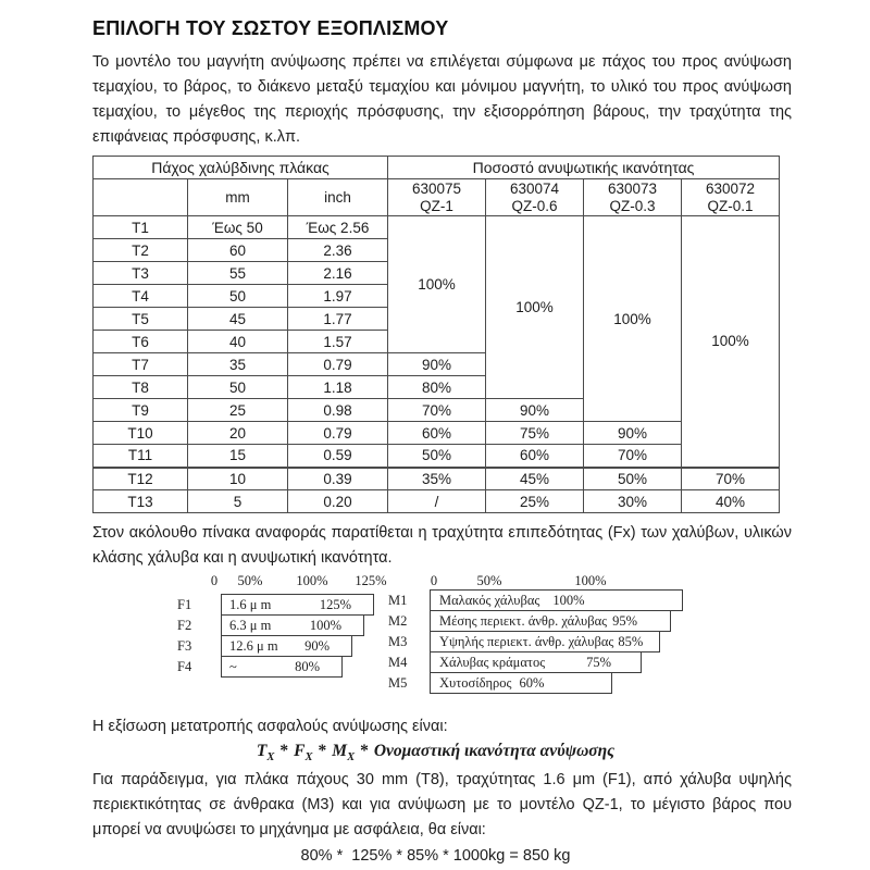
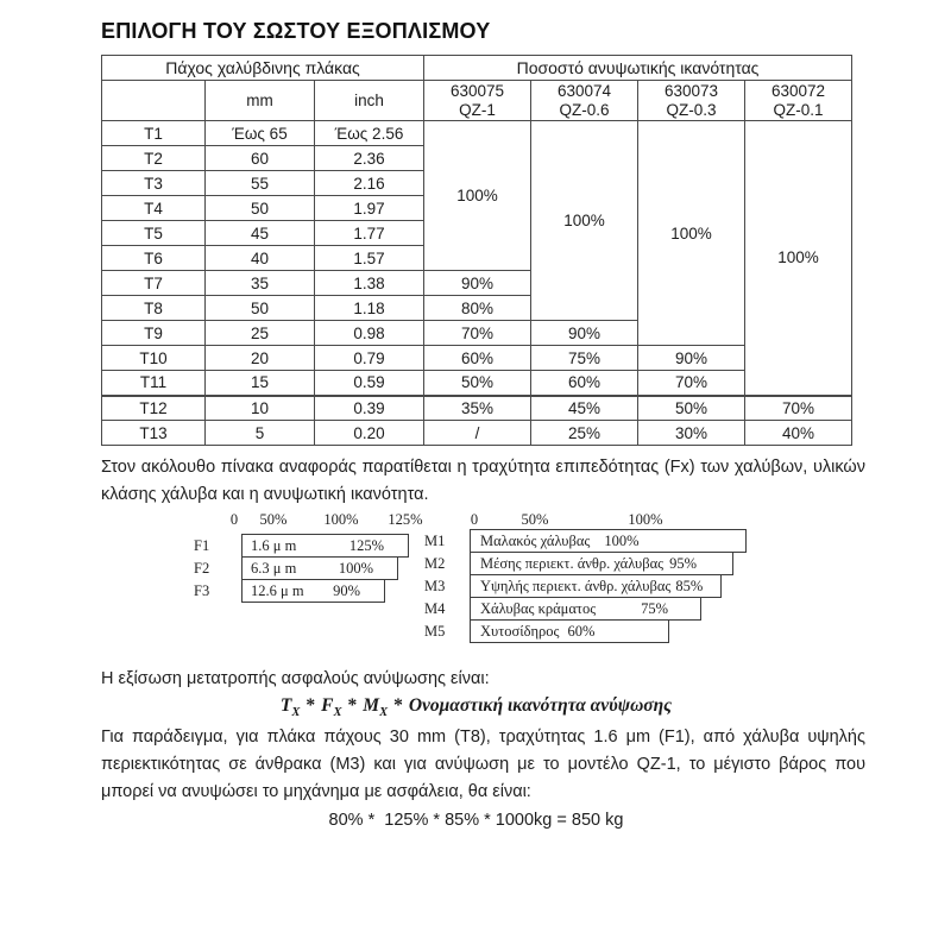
  ΕΠΙΛΟΓΗ ΤΟΥ ΣΩΣΤΟΥ ΕΞΟΠΛΙΣΜΟΥ
- Το μοντέλο του μαγνήτη ανύψωσης πρέπει να επιλέγεται σύμφωνα με πάχος του προς ανύψωση τεμαχίου, το βάρος, το διάκενο μεταξύ τεμαχίου και μόνιμου μαγνήτη, το υλικό του προς ανύψωση τεμαχίου, το μέγεθος της περιοχής πρόσφυσης, την εξισορρόπηση βάρους, την τραχύτητα της επιφάνειας πρόσφυσης, κ.λπ.
  Πάχος χαλύβδινης πλάκας	Ποσοστό ανυψωτικής ικανότητας
  	mm	inch	630075QZ-1	630074QZ-0.6	630073QZ-0.3	630072QZ-0.1
- T1	Έως 50	Έως 2.56	100%	100%	100%	100%
+ T1	Έως 65	Έως 2.56	100%	100%	100%	100%
  T2	60	2.36
  T3	55	2.16
  T4	50	1.97
  T5	45	1.77
  T6	40	1.57
- T7	35	0.79	90%
+ T7	35	1.38	90%
  T8	50	1.18	80%
  T9	25	0.98	70%	90%
  T10	20	0.79	60%	75%	90%
  T11	15	0.59	50%	60%	70%
  T12	10	0.39	35%	45%	50%	70%
  T13	5	0.20	/	25%	30%	40%
  Στον ακόλουθο πίνακα αναφοράς παρατίθεται η τραχύτητα επιπεδότητας (Fx) των χαλύβων, υλικών κλάσης χάλυβα και η ανυψωτική ικανότητα.
  0
  50%
  100%
  125%
  F1
  1.6 μ m
  125%
  F2
  6.3 μ m
  100%
  F3
  12.6 μ m
  90%
- F4
- ~
- 80%
  0
  50%
  100%
  M1
  Μαλακός χάλυβας
  100%
  M2
  Μέσης περιεκτ. άνθρ. χάλυβας
  95%
  M3
  Υψηλής περιεκτ. άνθρ. χάλυβας
  85%
  M4
  Χάλυβας κράματος
  75%
  M5
  Χυτοσίδηρος
  60%
  Η εξίσωση μετατροπής ασφαλούς ανύψωσης είναι:
  TX* FX* MX* Ονομαστική ικανότητα ανύψωσης
  Για παράδειγμα, για πλάκα πάχους 30 mm (T8), τραχύτητας 1.6 μm (F1), από χάλυβα υψηλής περιεκτικότητας σε άνθρακα (M3) και για ανύψωση με το μοντέλο QZ-1, το μέγιστο βάρος που μπορεί να ανυψώσει το μηχάνημα με ασφάλεια, θα είναι:
  80% * 125% * 85% * 1000kg = 850 kg
